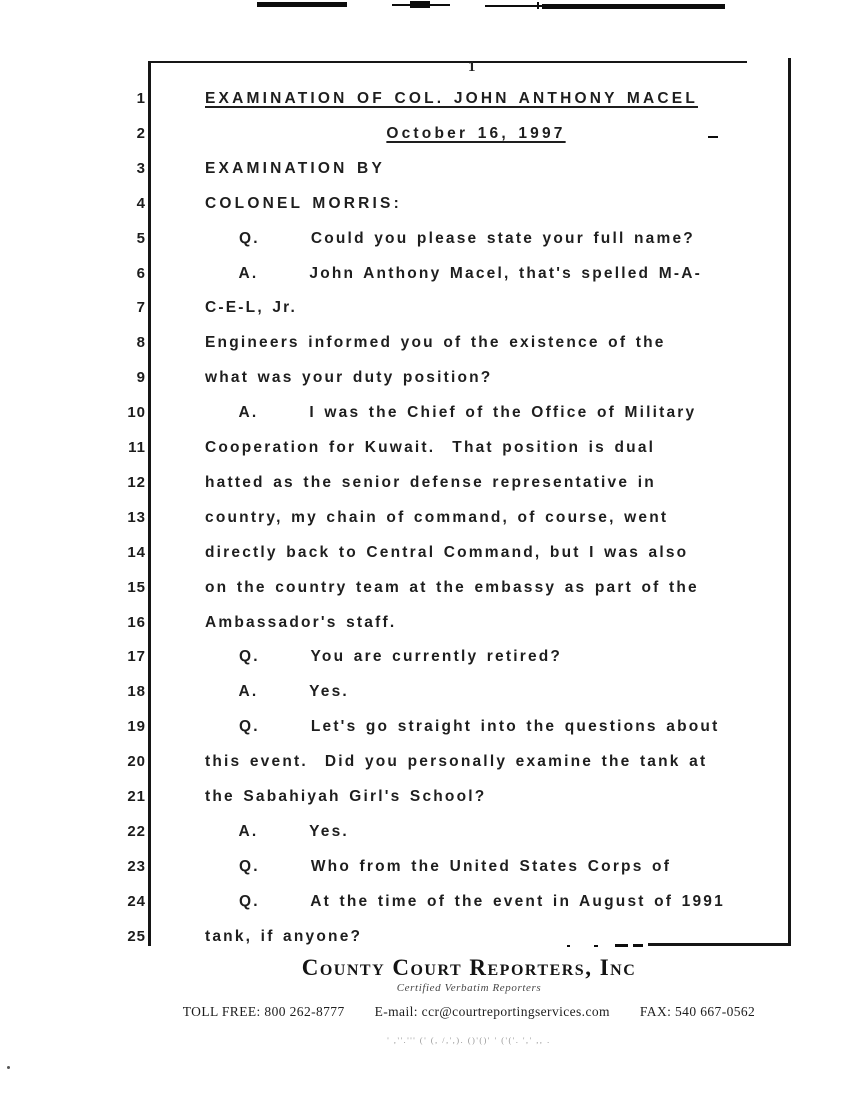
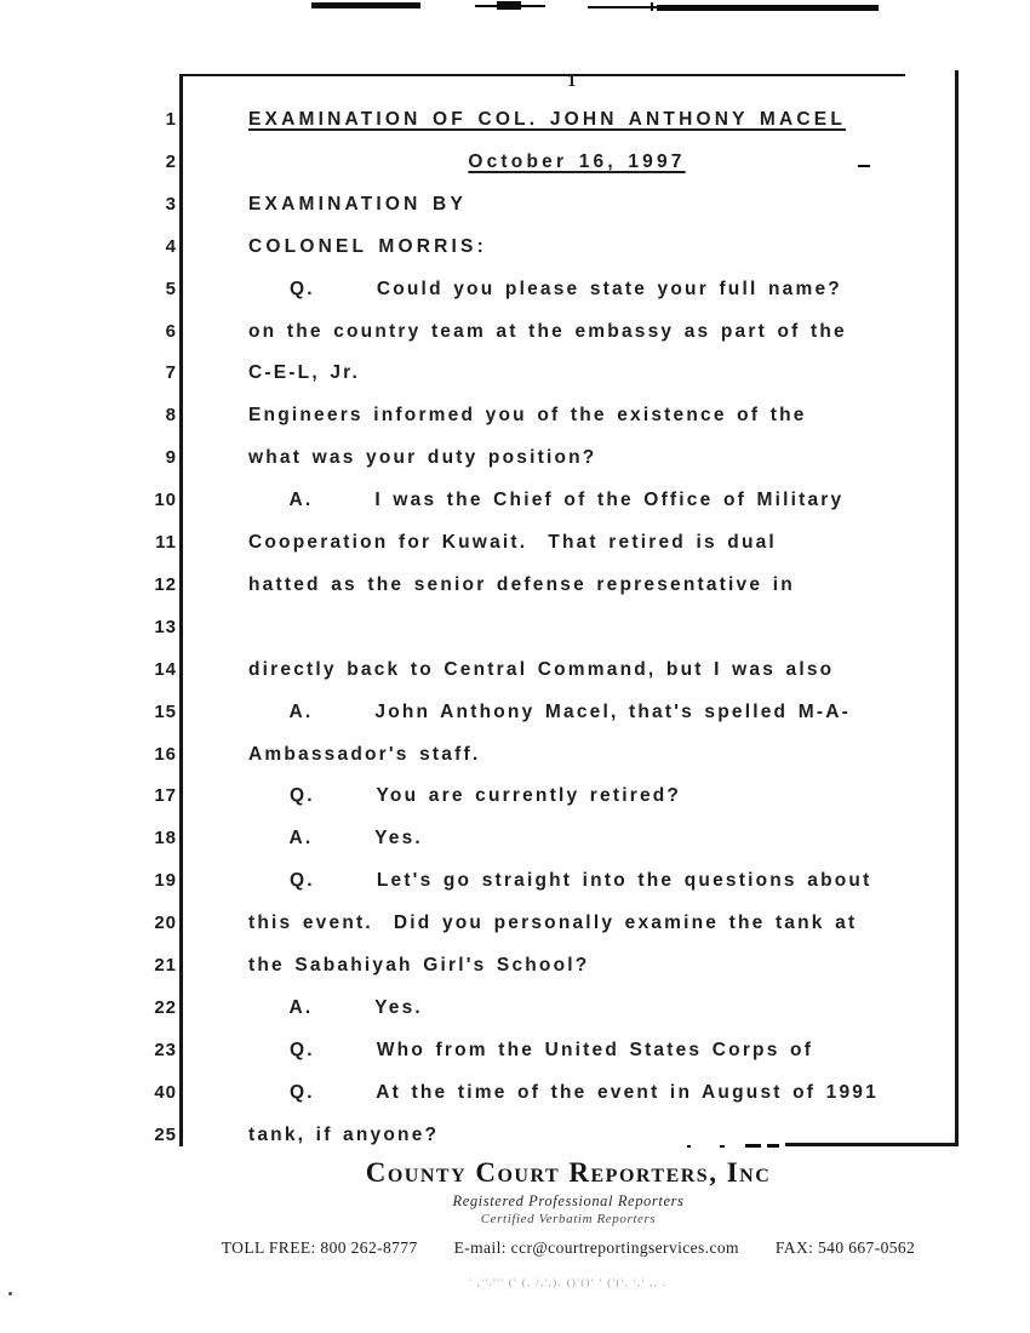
  1
  1
  EXAMINATION OF COL. JOHN ANTHONY MACEL
  2
  October 16, 1997
  3
  EXAMINATION BY
  4
  COLONEL MORRIS:
  5
  Q. Could you please state your full name?
  6
- A. John Anthony Macel, that's spelled M-A-
+ on the country team at the embassy as part of the
  7
  C-E-L, Jr.
  8
  Engineers informed you of the existence of the
  9
  what was your duty position?
  10
  A. I was the Chief of the Office of Military
  11
- Cooperation for Kuwait. That position is dual
+ Cooperation for Kuwait. That retired is dual
  12
  hatted as the senior defense representative in
  13
- country, my chain of command, of course, went
  14
  directly back to Central Command, but I was also
  15
- on the country team at the embassy as part of the
+ A. John Anthony Macel, that's spelled M-A-
  16
  Ambassador's staff.
  17
  Q. You are currently retired?
  18
  A. Yes.
  19
  Q. Let's go straight into the questions about
  20
  this event. Did you personally examine the tank at
  21
  the Sabahiyah Girl's School?
  22
  A. Yes.
  23
  Q. Who from the United States Corps of
- 24
+ 40
  Q. At the time of the event in August of 1991
  25
  tank, if anyone?
  County Court Reporters, Inc
+ Registered Professional Reporters
  Certified Verbatim Reporters
  TOLL FREE: 800 262-8777
  E-mail: ccr@courtreportingservices.com
  FAX: 540 667-0562
  ' ,''.''' (' (, /,',). ()'()' ' ('('. ',' ,, .
